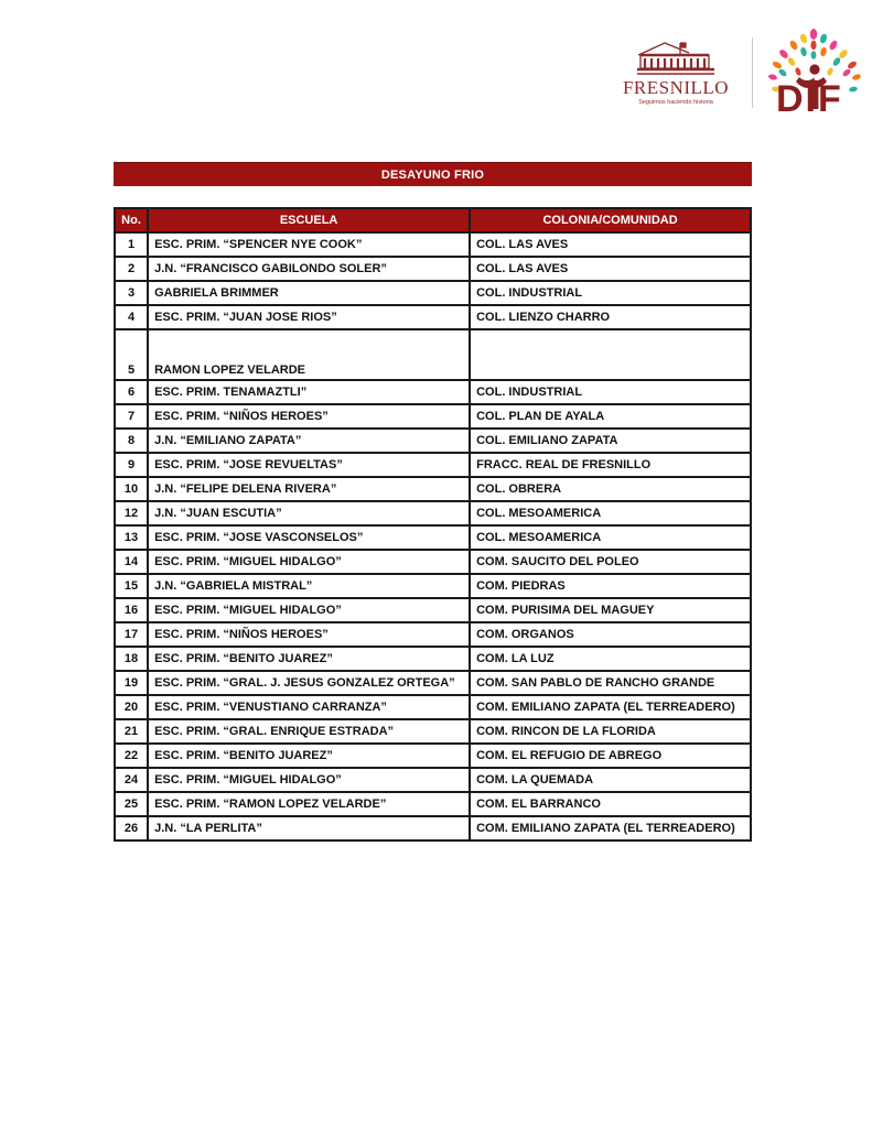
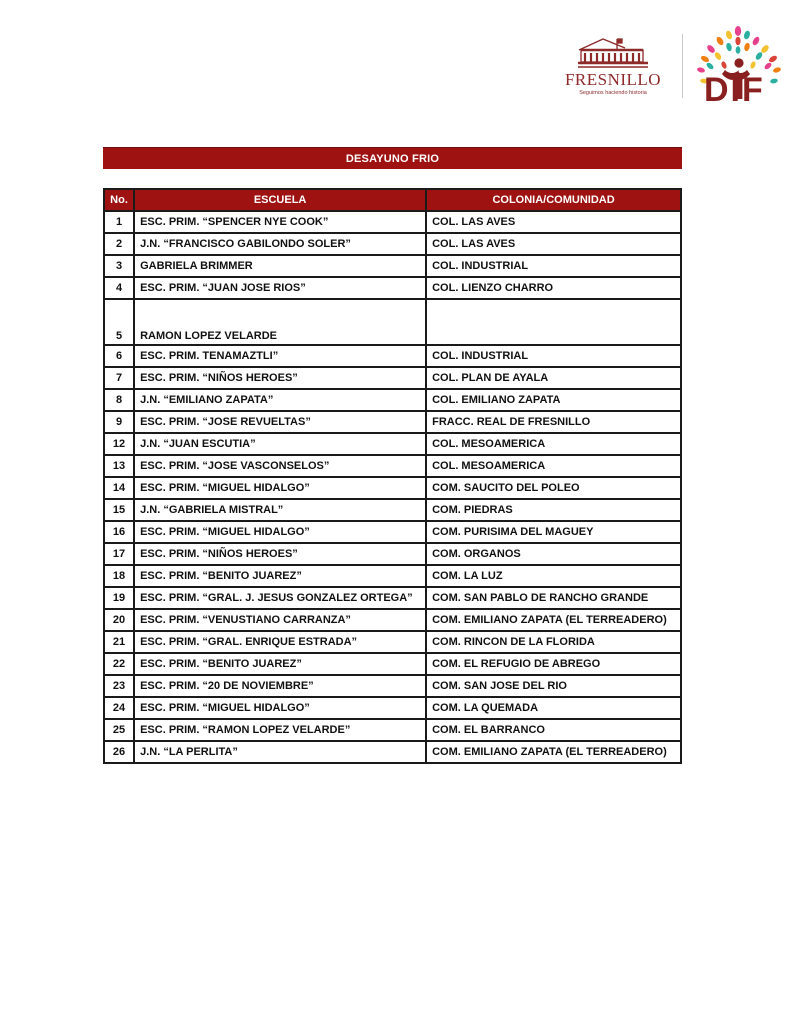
  FRESNILLO
  DIF
  DESAYUNO FRIO
  No.	ESCUELA	COLONIA/COMUNIDAD
  1	ESC. PRIM. “SPENCER NYE COOK”	COL. LAS AVES
  2	J.N. “FRANCISCO GABILONDO SOLER”	COL. LAS AVES
  3	GABRIELA BRIMMER	COL. INDUSTRIAL
  4	ESC. PRIM. “JUAN JOSE RIOS”	COL. LIENZO CHARRO
  5	RAMON LOPEZ VELARDE
  6	ESC. PRIM. TENAMAZTLI”	COL. INDUSTRIAL
  7	ESC. PRIM. “NIÑOS HEROES”	COL. PLAN DE AYALA
  8	J.N. “EMILIANO ZAPATA”	COL. EMILIANO ZAPATA
  9	ESC. PRIM. “JOSE REVUELTAS”	FRACC. REAL DE FRESNILLO
- 10	J.N. “FELIPE DELENA RIVERA”	COL. OBRERA
  12	J.N. “JUAN ESCUTIA”	COL. MESOAMERICA
  13	ESC. PRIM. “JOSE VASCONSELOS”	COL. MESOAMERICA
  14	ESC. PRIM. “MIGUEL HIDALGO”	COM. SAUCITO DEL POLEO
  15	J.N. “GABRIELA MISTRAL”	COM. PIEDRAS
  16	ESC. PRIM. “MIGUEL HIDALGO”	COM. PURISIMA DEL MAGUEY
  17	ESC. PRIM. “NIÑOS HEROES”	COM. ORGANOS
  18	ESC. PRIM. “BENITO JUAREZ”	COM. LA LUZ
  19	ESC. PRIM. “GRAL. J. JESUS GONZALEZ ORTEGA”	COM. SAN PABLO DE RANCHO GRANDE
  20	ESC. PRIM. “VENUSTIANO CARRANZA”	COM. EMILIANO ZAPATA (EL TERREADERO)
  21	ESC. PRIM. “GRAL. ENRIQUE ESTRADA”	COM. RINCON DE LA FLORIDA
  22	ESC. PRIM. “BENITO JUAREZ”	COM. EL REFUGIO DE ABREGO
+ 23	ESC. PRIM. “20 DE NOVIEMBRE”	COM. SAN JOSE DEL RIO
  24	ESC. PRIM. “MIGUEL HIDALGO”	COM. LA QUEMADA
  25	ESC. PRIM. “RAMON LOPEZ VELARDE”	COM. EL BARRANCO
  26	J.N. “LA PERLITA”	COM. EMILIANO ZAPATA (EL TERREADERO)
